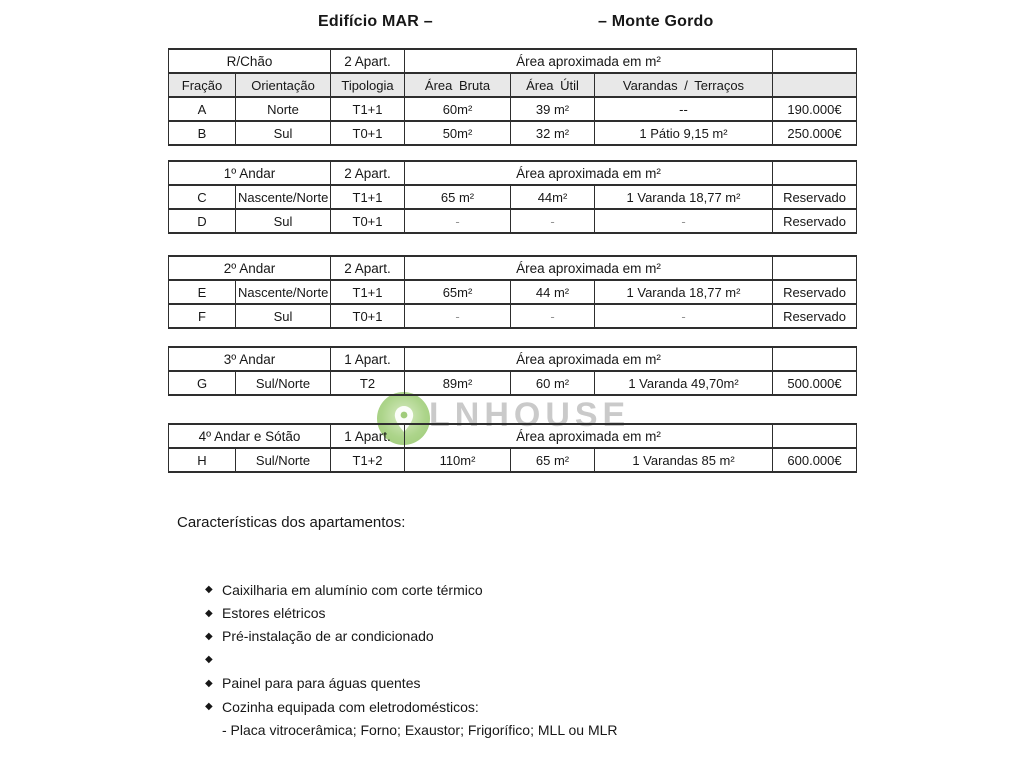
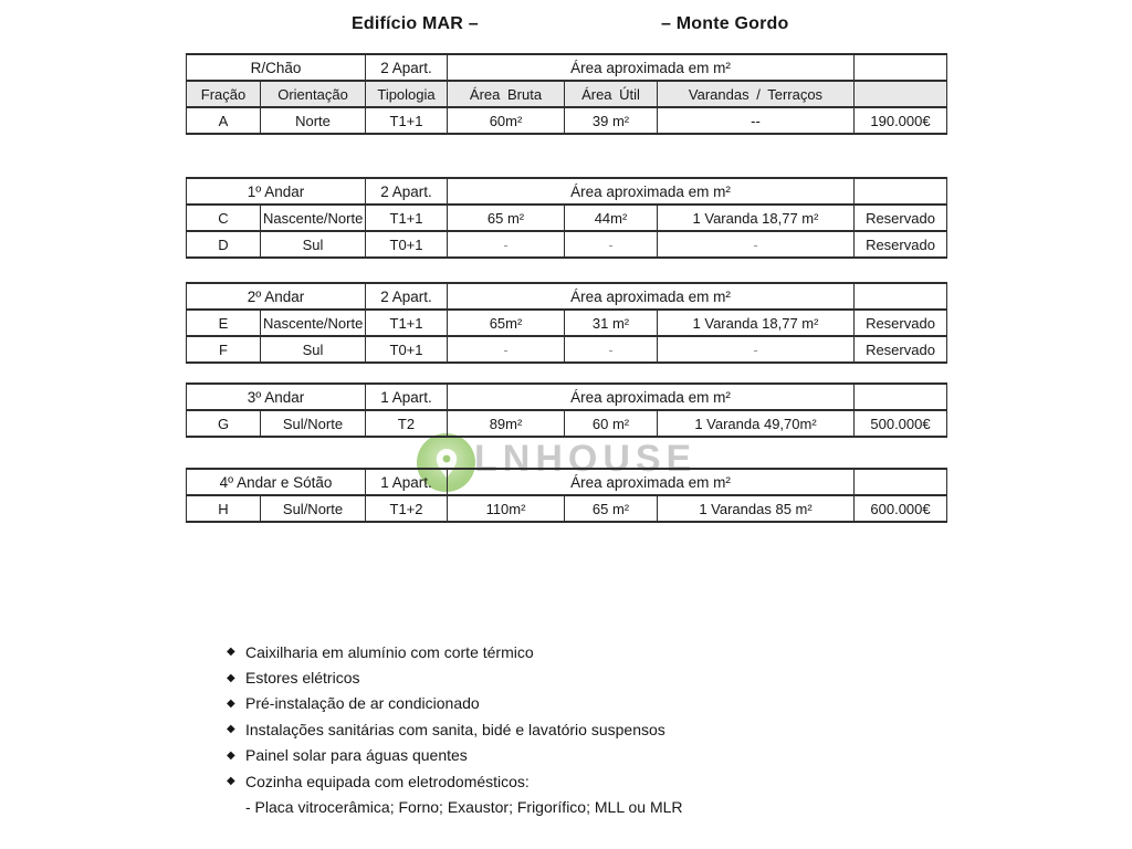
  Edifício MAR –
  – Monte Gordo
  LNHOUSE
  R/Chão	2 Apart.	Área aproximada em m²
  Fração	Orientação	Tipologia	Área Bruta	Área Útil	Varandas / Terraços
  A	Norte	T1+1	60m²	39 m²	--	190.000€
- B	Sul	T0+1	50m²	32 m²	1 Pátio 9,15 m²	250.000€
  1º Andar	2 Apart.	Área aproximada em m²
  C	Nascente/Norte	T1+1	65 m²	44m²	1 Varanda 18,77 m²	Reservado
  D	Sul	T0+1	-	-	-	Reservado
  2º Andar	2 Apart.	Área aproximada em m²
- E	Nascente/Norte	T1+1	65m²	44 m²	1 Varanda 18,77 m²	Reservado
+ E	Nascente/Norte	T1+1	65m²	31 m²	1 Varanda 18,77 m²	Reservado
  F	Sul	T0+1	-	-	-	Reservado
  3º Andar	1 Apart.	Área aproximada em m²
  G	Sul/Norte	T2	89m²	60 m²	1 Varanda 49,70m²	500.000€
  4º Andar e Sótão	1 Apart.	Área aproximada em m²
  H	Sul/Norte	T1+2	110m²	65 m²	1 Varandas 85 m²	600.000€
- Características dos apartamentos:
  ◆
  Caixilharia em alumínio com corte térmico
  ◆
  Estores elétricos
  ◆
  Pré-instalação de ar condicionado
  ◆
+ Instalações sanitárias com sanita, bidé e lavatório suspensos
  ◆
- Painel para para águas quentes
+ Painel solar para águas quentes
  ◆
  Cozinha equipada com eletrodomésticos:
  - Placa vitrocerâmica; Forno; Exaustor; Frigorífico; MLL ou MLR
